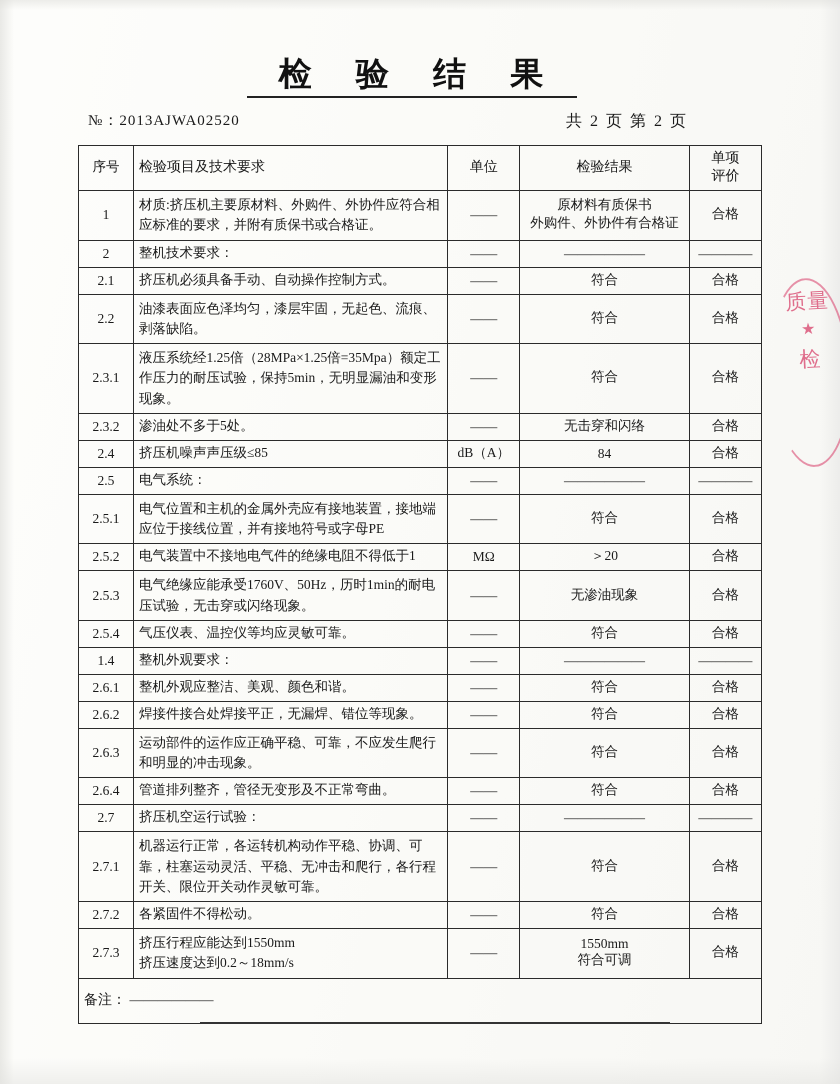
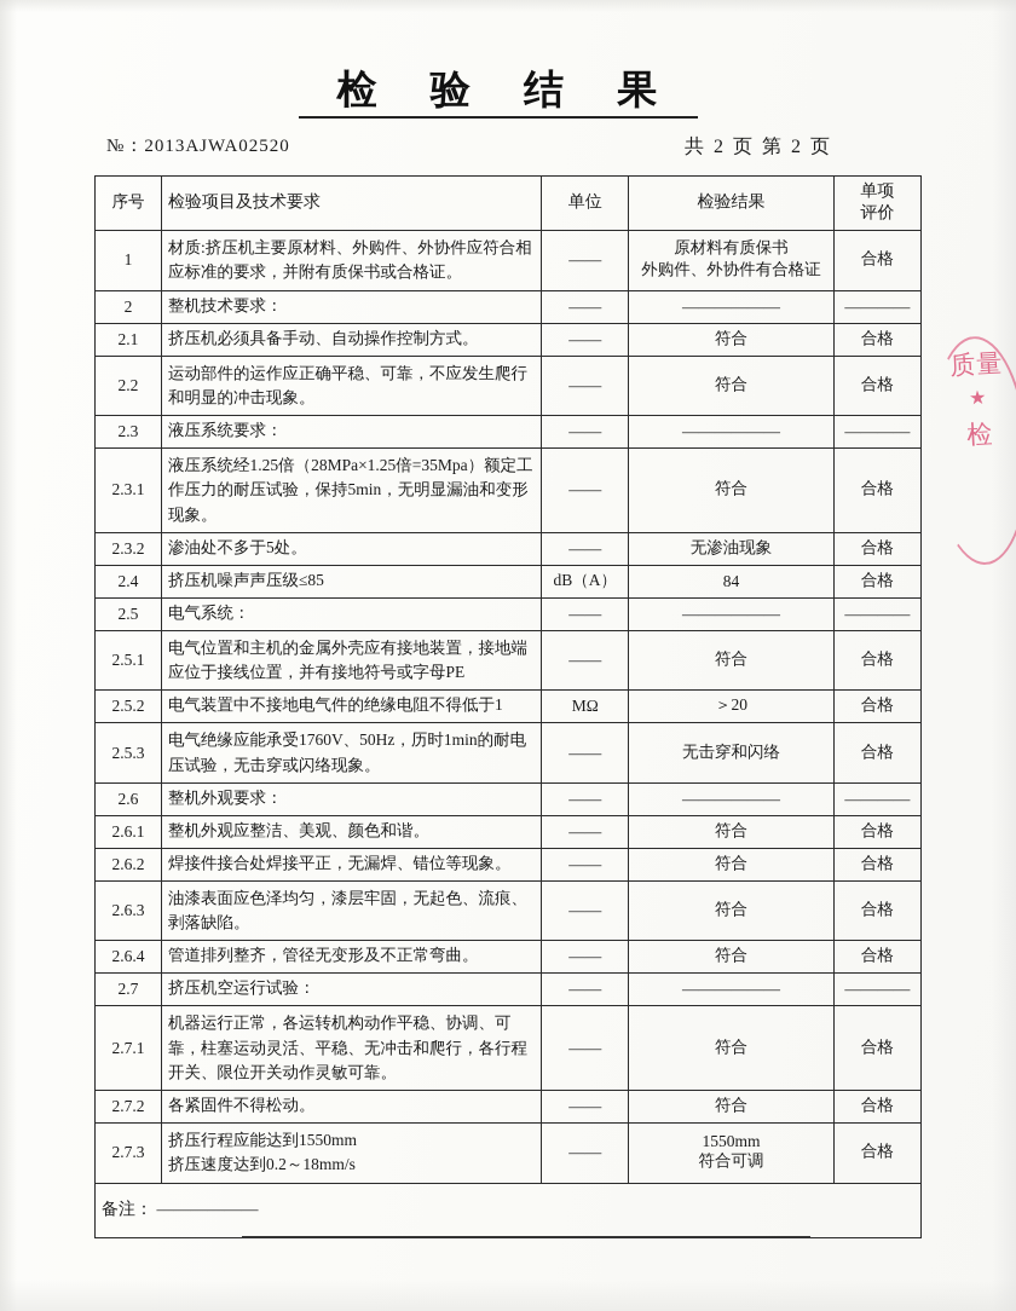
  检 验 结 果
  №：2013AJWA02520
  共 2 页 第 2 页
  序号	检验项目及技术要求	单位	检验结果	单项 评价
  1	材质:挤压机主要原材料、外购件、外协件应符合相应标准的要求，并附有质保书或合格证。	——	原材料有质保书外购件、外协件有合格证	合格
  2	整机技术要求：	——	——————	————
  2.1	挤压机必须具备手动、自动操作控制方式。	——	符合	合格
- 2.2	油漆表面应色泽均匀，漆层牢固，无起色、流痕、剥落缺陷。	——	符合	合格
+ 2.2	运动部件的运作应正确平稳、可靠，不应发生爬行和明显的冲击现象。	——	符合	合格
+ 2.3	液压系统要求：	——	——————	————
  2.3.1	液压系统经1.25倍（28MPa×1.25倍=35Mpa）额定工作压力的耐压试验，保持5min，无明显漏油和变形现象。	——	符合	合格
- 2.3.2	渗油处不多于5处。	——	无击穿和闪络	合格
+ 2.3.2	渗油处不多于5处。	——	无渗油现象	合格
  2.4	挤压机噪声声压级≤85	dB（A）	84	合格
  2.5	电气系统：	——	——————	————
  2.5.1	电气位置和主机的金属外壳应有接地装置，接地端应位于接线位置，并有接地符号或字母PE	——	符合	合格
  2.5.2	电气装置中不接地电气件的绝缘电阻不得低于1	MΩ	＞20	合格
- 2.5.3	电气绝缘应能承受1760V、50Hz，历时1min的耐电压试验，无击穿或闪络现象。	——	无渗油现象	合格
+ 2.5.3	电气绝缘应能承受1760V、50Hz，历时1min的耐电压试验，无击穿或闪络现象。	——	无击穿和闪络	合格
- 2.5.4	气压仪表、温控仪等均应灵敏可靠。	——	符合	合格
- 1.4	整机外观要求：	——	——————	————
+ 2.6	整机外观要求：	——	——————	————
  2.6.1	整机外观应整洁、美观、颜色和谐。	——	符合	合格
  2.6.2	焊接件接合处焊接平正，无漏焊、错位等现象。	——	符合	合格
- 2.6.3	运动部件的运作应正确平稳、可靠，不应发生爬行和明显的冲击现象。	——	符合	合格
+ 2.6.3	油漆表面应色泽均匀，漆层牢固，无起色、流痕、剥落缺陷。	——	符合	合格
  2.6.4	管道排列整齐，管径无变形及不正常弯曲。	——	符合	合格
  2.7	挤压机空运行试验：	——	——————	————
  2.7.1	机器运行正常，各运转机构动作平稳、协调、可靠，柱塞运动灵活、平稳、无冲击和爬行，各行程开关、限位开关动作灵敏可靠。	——	符合	合格
  2.7.2	各紧固件不得松动。	——	符合	合格
  2.7.3	挤压行程应能达到1550mm挤压速度达到0.2～18mm/s	——	1550mm符合可调	合格
  备注： ——————
